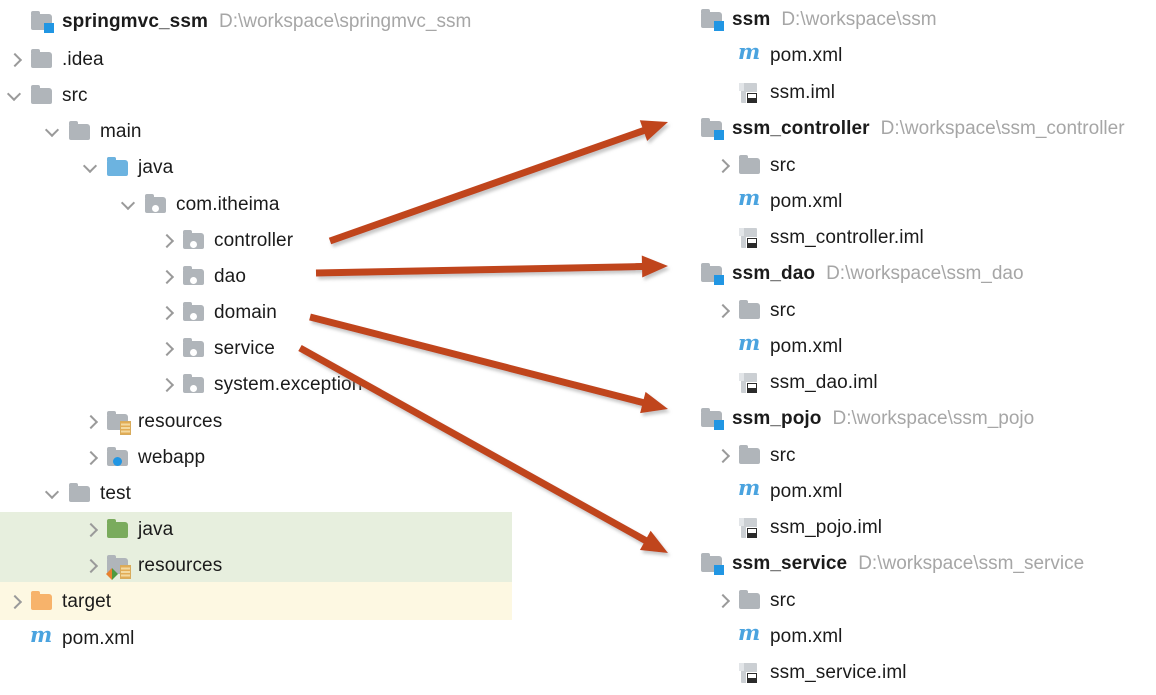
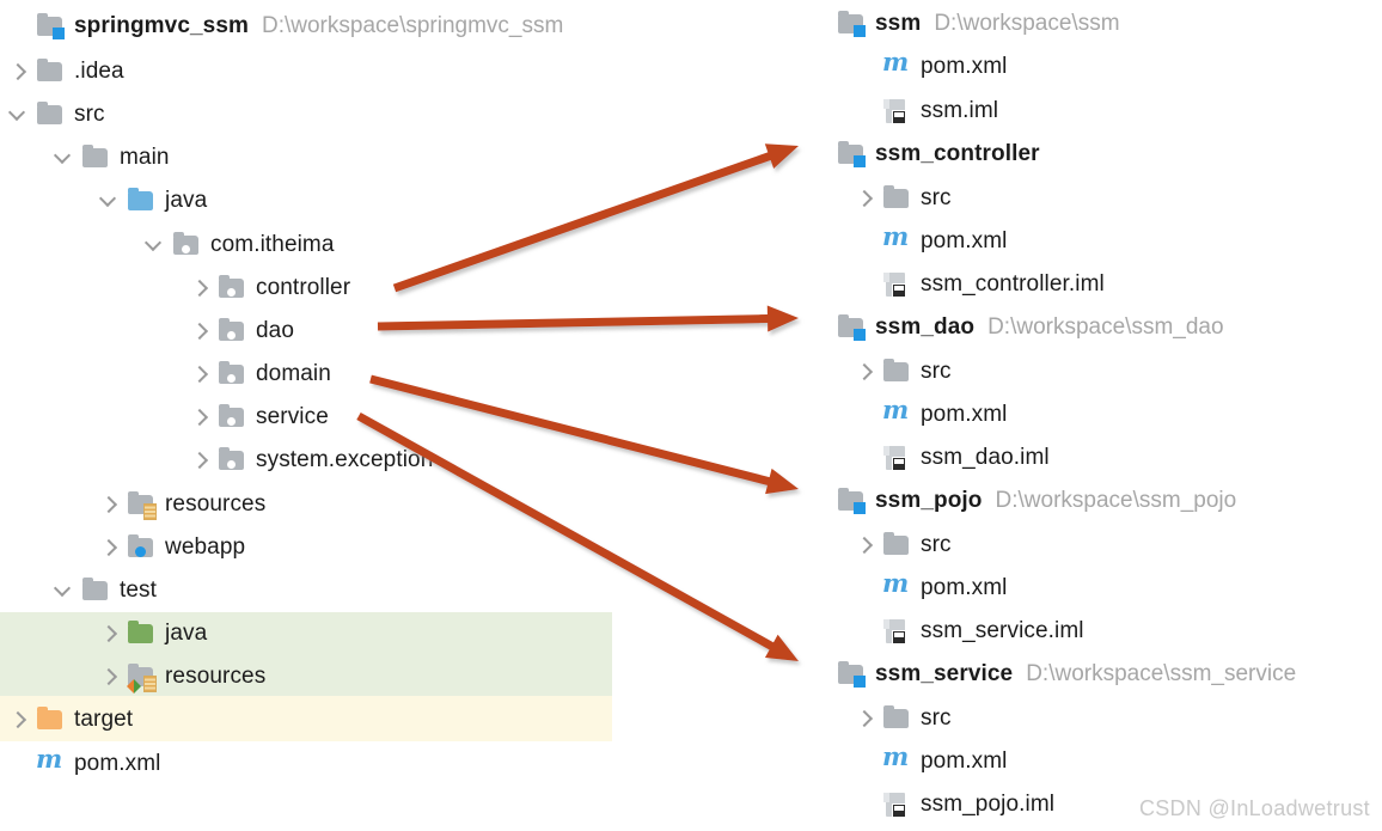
  springmvc_ssm
  D:\workspace\springmvc_ssm
  .idea
  src
  main
  java
  com.itheima
  controller
  dao
  domain
  service
  system.exception
  resources
  webapp
  test
  java
  resources
  target
  m
  pom.xml
  ssm
  D:\workspace\ssm
  m
  pom.xml
  ssm.iml
  ssm_controller
- D:\workspace\ssm_controller
  src
  m
  pom.xml
  ssm_controller.iml
  ssm_dao
  D:\workspace\ssm_dao
  src
  m
  pom.xml
  ssm_dao.iml
  ssm_pojo
  D:\workspace\ssm_pojo
  src
  m
  pom.xml
- ssm_pojo.iml
+ ssm_service.iml
  ssm_service
  D:\workspace\ssm_service
  src
  m
  pom.xml
- ssm_service.iml
+ ssm_pojo.iml
+ CSDN @InLoadwetrust
